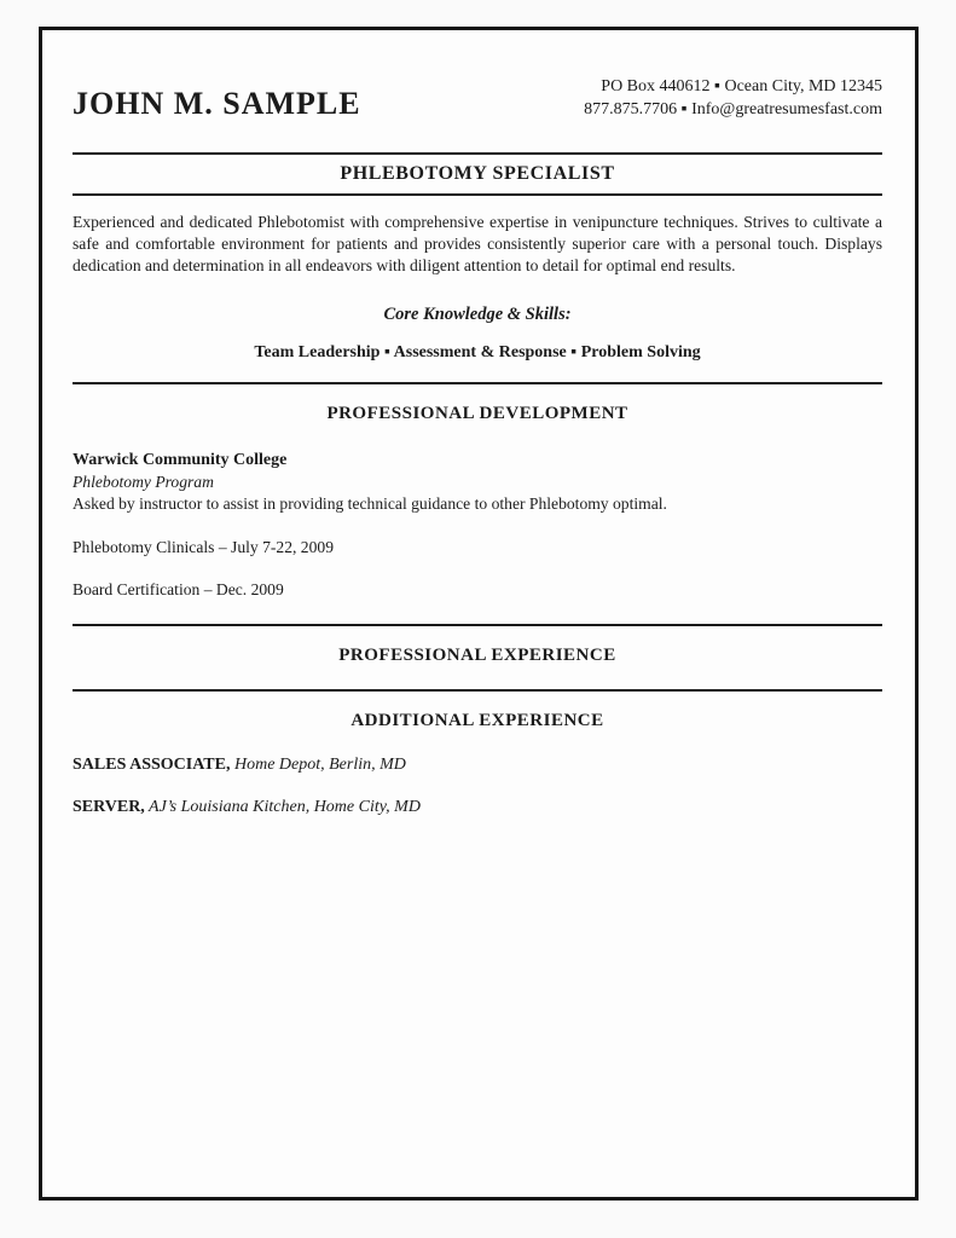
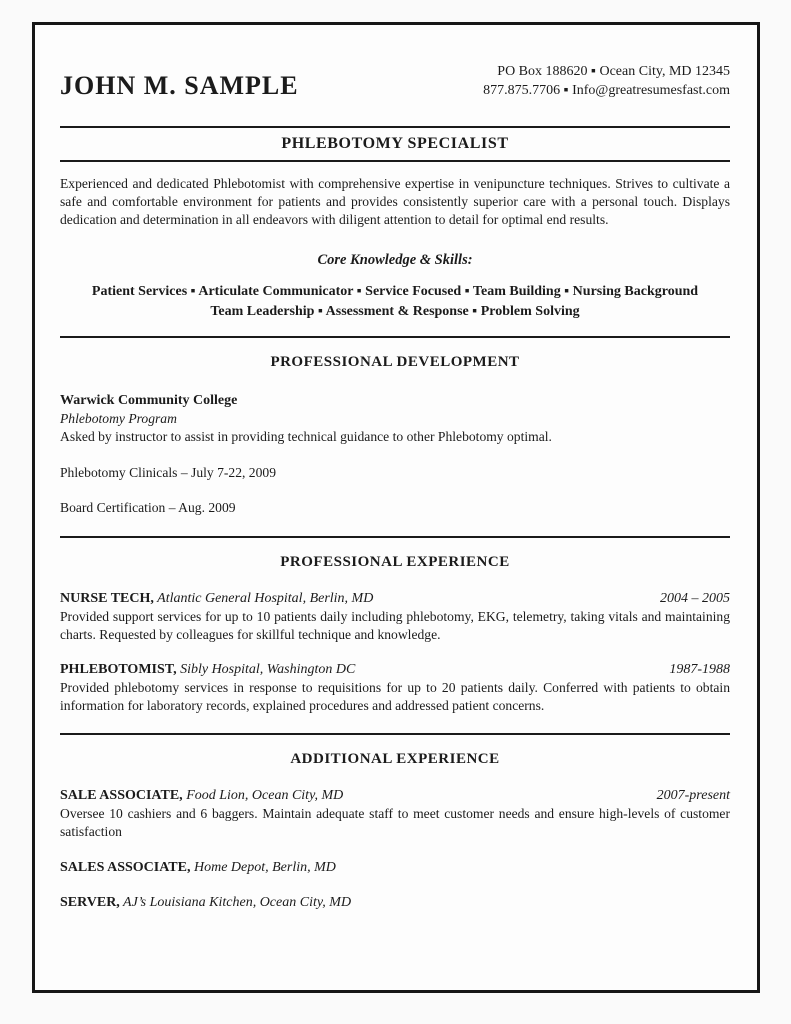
  JOHN M. SAMPLE
- PO Box 440612 ▪ Ocean City, MD 12345
+ PO Box 188620 ▪ Ocean City, MD 12345
  877.875.7706 ▪ Info@greatresumesfast.com
  PHLEBOTOMY SPECIALIST
  Experienced and dedicated Phlebotomist with comprehensive expertise in venipuncture techniques. Strives to cultivate a safe and comfortable environment for patients and provides consistently superior care with a personal touch. Displays dedication and determination in all endeavors with diligent attention to detail for optimal end results.
  Core Knowledge & Skills:
+ Patient Services ▪ Articulate Communicator ▪ Service Focused ▪ Team Building ▪ Nursing Background
  Team Leadership ▪ Assessment & Response ▪ Problem Solving
  PROFESSIONAL DEVELOPMENT
  Warwick Community College
  Phlebotomy Program
  Asked by instructor to assist in providing technical guidance to other Phlebotomy optimal.
  Phlebotomy Clinicals – July 7-22, 2009
- Board Certification – Dec. 2009
+ Board Certification – Aug. 2009
  PROFESSIONAL EXPERIENCE
+ NURSE TECH, Atlantic General Hospital, Berlin, MD
+ 2004 – 2005
+ Provided support services for up to 10 patients daily including phlebotomy, EKG, telemetry, taking vitals and maintaining charts. Requested by colleagues for skillful technique and knowledge.
+ PHLEBOTOMIST, Sibly Hospital, Washington DC
+ 1987-1988
+ Provided phlebotomy services in response to requisitions for up to 20 patients daily. Conferred with patients to obtain information for laboratory records, explained procedures and addressed patient concerns.
  ADDITIONAL EXPERIENCE
+ SALE ASSOCIATE, Food Lion, Ocean City, MD
+ 2007-present
+ Oversee 10 cashiers and 6 baggers. Maintain adequate staff to meet customer needs and ensure high-levels of customer satisfaction
  SALES ASSOCIATE, Home Depot, Berlin, MD
- SERVER, AJ’s Louisiana Kitchen, Home City, MD
+ SERVER, AJ’s Louisiana Kitchen, Ocean City, MD
